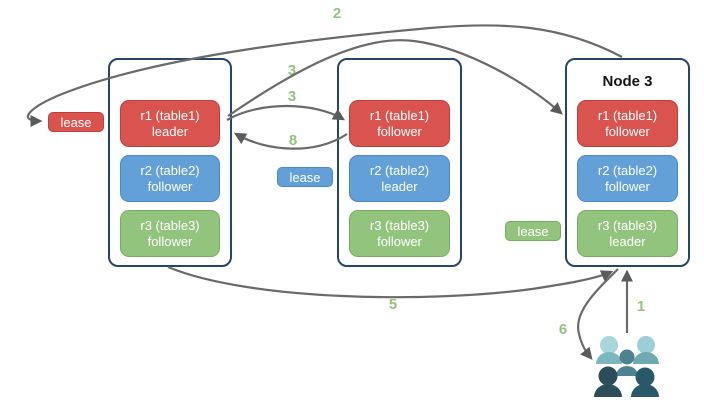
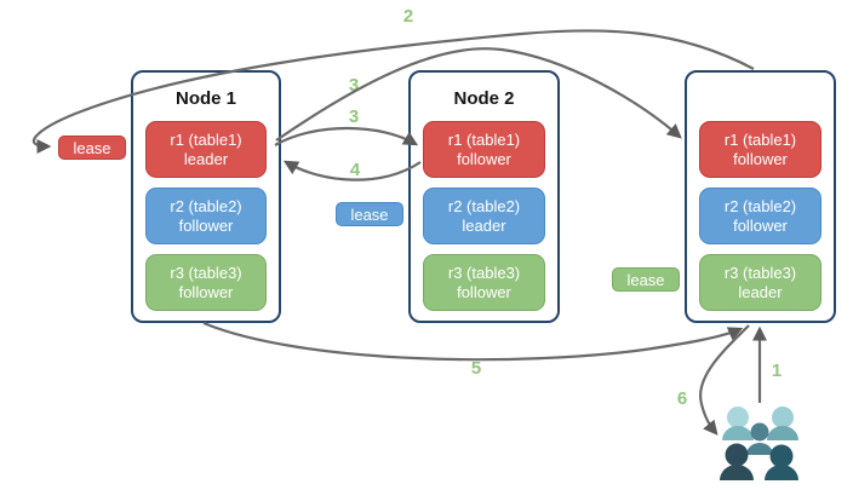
  1
  2
  3
  3
- 8
+ 4
  5
  6
  lease
  lease
  lease
+ Node 1
  r1 (table1)
  leader
  r2 (table2)
  follower
  r3 (table3)
  follower
+ Node 2
  r1 (table1)
  follower
  r2 (table2)
  leader
  r3 (table3)
  follower
- Node 3
  r1 (table1)
  follower
  r2 (table2)
  follower
  r3 (table3)
  leader
